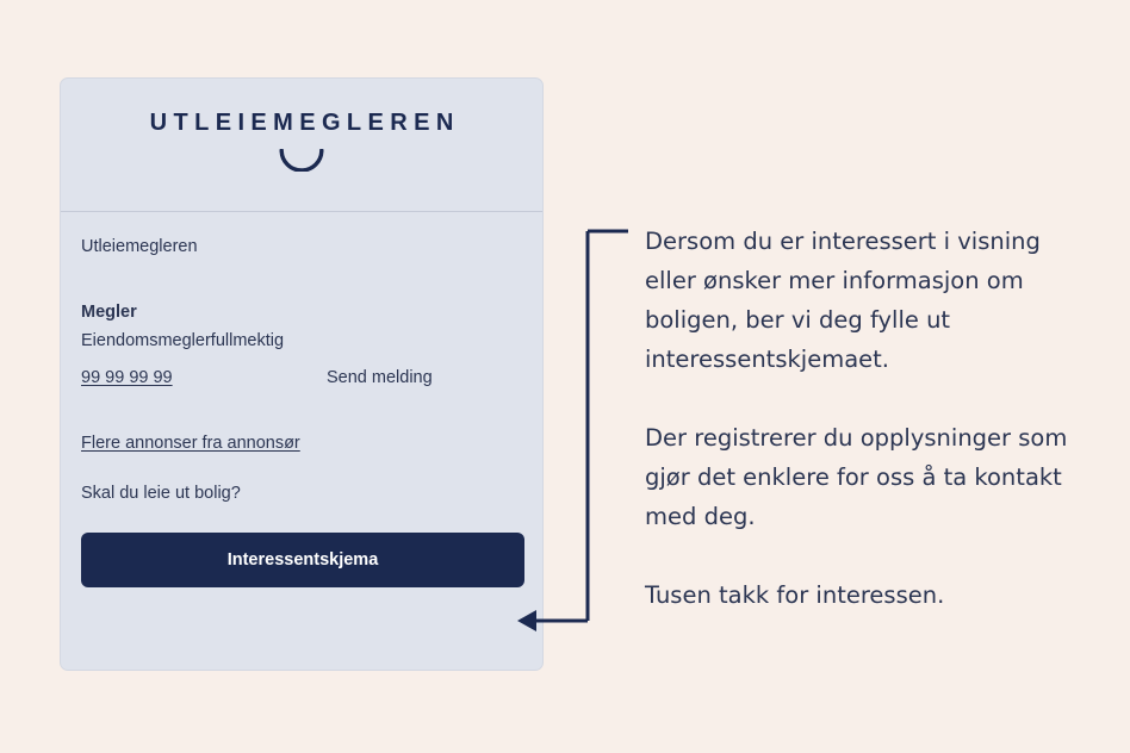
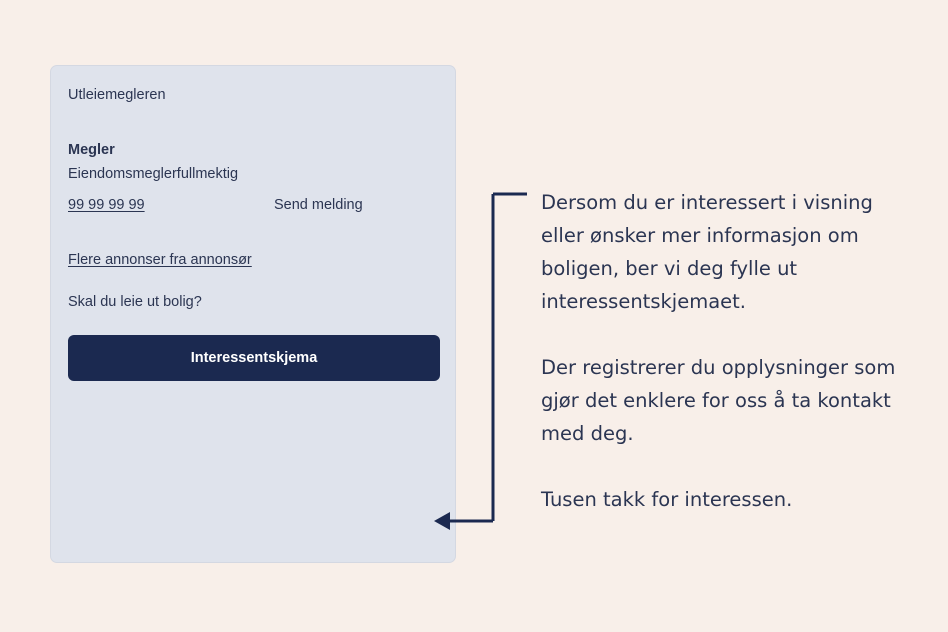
- UTLEIEMEGLEREN
  Utleiemegleren
  Megler
  Eiendomsmeglerfullmektig
  99 99 99 99
  Send melding
  Flere annonser fra annonsør
  Skal du leie ut bolig?
  Interessentskjema
  Dersom du er interessert i visning eller ønsker mer informasjon om boligen, ber vi deg fylle ut interessentskjemaet.
  Der registrerer du opplysninger som gjør det enklere for oss å ta kontakt med deg.
  Tusen takk for interessen.
